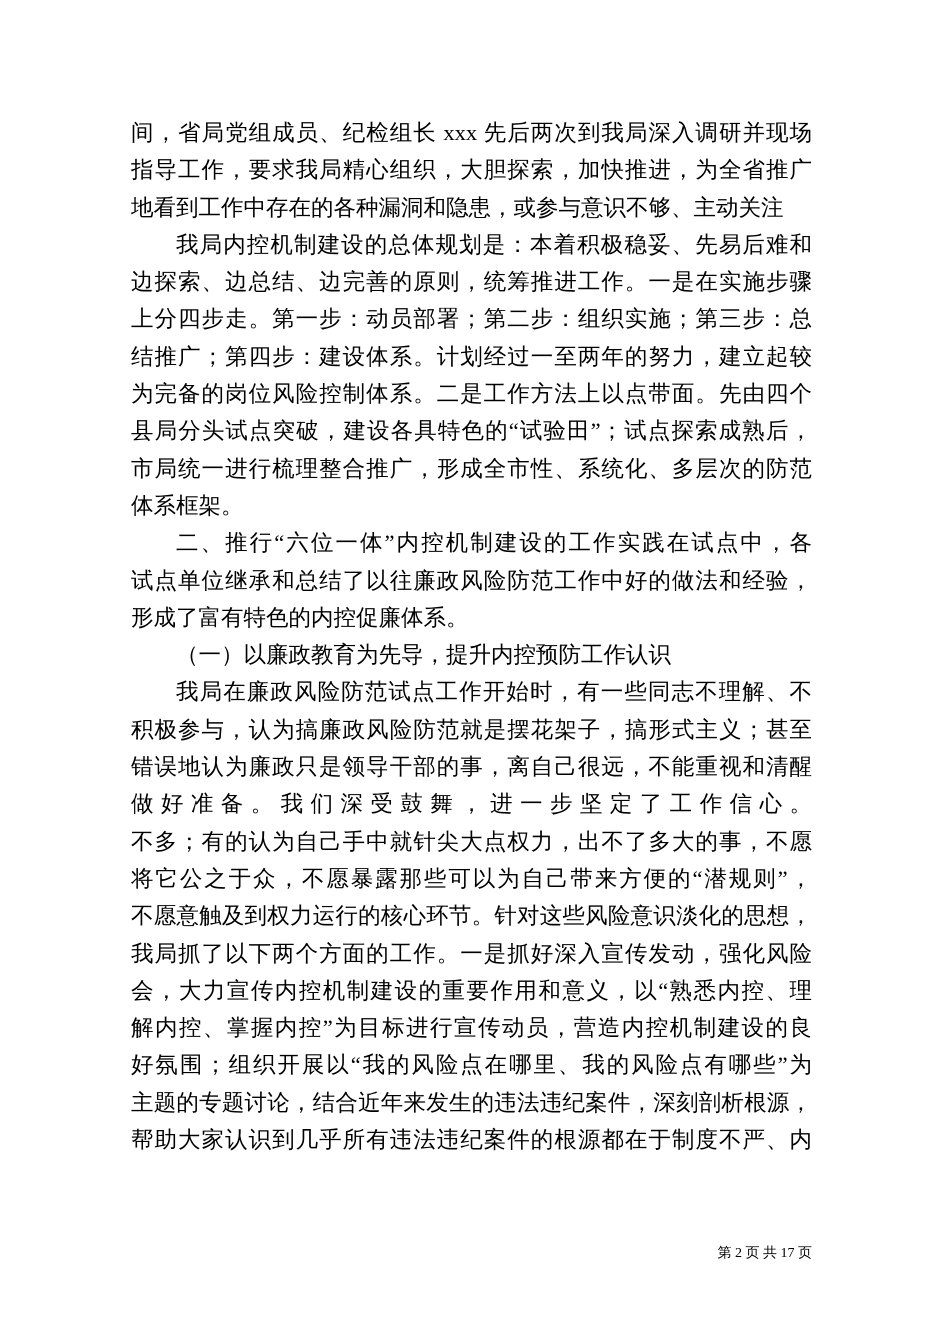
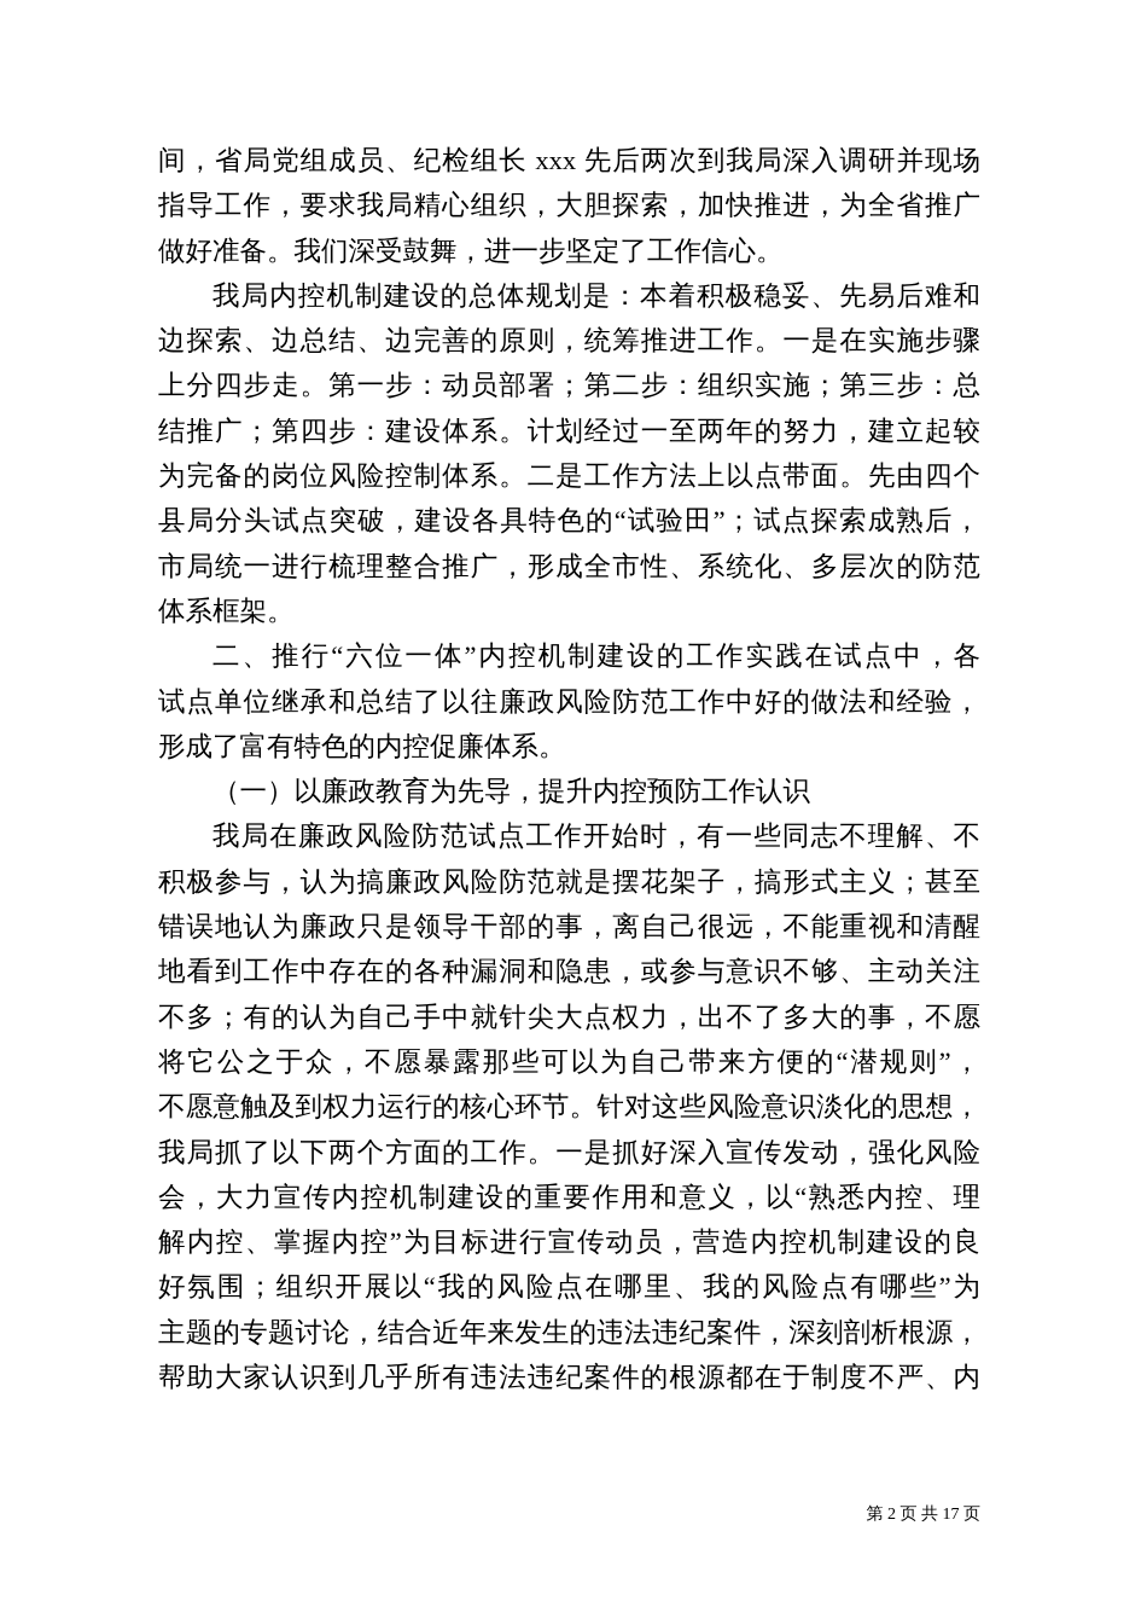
  间，省局党组成员、纪检组长 xxx 先后两次到我局深入调研并现场
  指导工作，要求我局精心组织，大胆探索，加快推进，为全省推广
- 地看到工作中存在的各种漏洞和隐患，或参与意识不够、主动关注
+ 做好准备。我们深受鼓舞，进一步坚定了工作信心。
  我局内控机制建设的总体规划是：本着积极稳妥、先易后难和
  边探索、边总结、边完善的原则，统筹推进工作。一是在实施步骤
  上分四步走。第一步：动员部署；第二步：组织实施；第三步：总
  结推广；第四步：建设体系。计划经过一至两年的努力，建立起较
  为完备的岗位风险控制体系。二是工作方法上以点带面。先由四个
  县局分头试点突破，建设各具特色的“试验田”；试点探索成熟后，
  市局统一进行梳理整合推广，形成全市性、系统化、多层次的防范
  体系框架。
  二、推行“六位一体”内控机制建设的工作实践在试点中，各
  试点单位继承和总结了以往廉政风险防范工作中好的做法和经验，
  形成了富有特色的内控促廉体系。
  （一）以廉政教育为先导，提升内控预防工作认识
  我局在廉政风险防范试点工作开始时，有一些同志不理解、不
  积极参与，认为搞廉政风险防范就是摆花架子，搞形式主义；甚至
  错误地认为廉政只是领导干部的事，离自己很远，不能重视和清醒
- 做好准备。我们深受鼓舞，进一步坚定了工作信心。
+ 地看到工作中存在的各种漏洞和隐患，或参与意识不够、主动关注
  不多；有的认为自己手中就针尖大点权力，出不了多大的事，不愿
  将它公之于众，不愿暴露那些可以为自己带来方便的“潜规则”，
  不愿意触及到权力运行的核心环节。针对这些风险意识淡化的思想，
  我局抓了以下两个方面的工作。一是抓好深入宣传发动，强化风险
  会，大力宣传内控机制建设的重要作用和意义，以“熟悉内控、理
  解内控、掌握内控”为目标进行宣传动员，营造内控机制建设的良
  好氛围；组织开展以“我的风险点在哪里、我的风险点有哪些”为
  主题的专题讨论，结合近年来发生的违法违纪案件，深刻剖析根源，
  帮助大家认识到几乎所有违法违纪案件的根源都在于制度不严、内
  第 2 页 共 17 页
